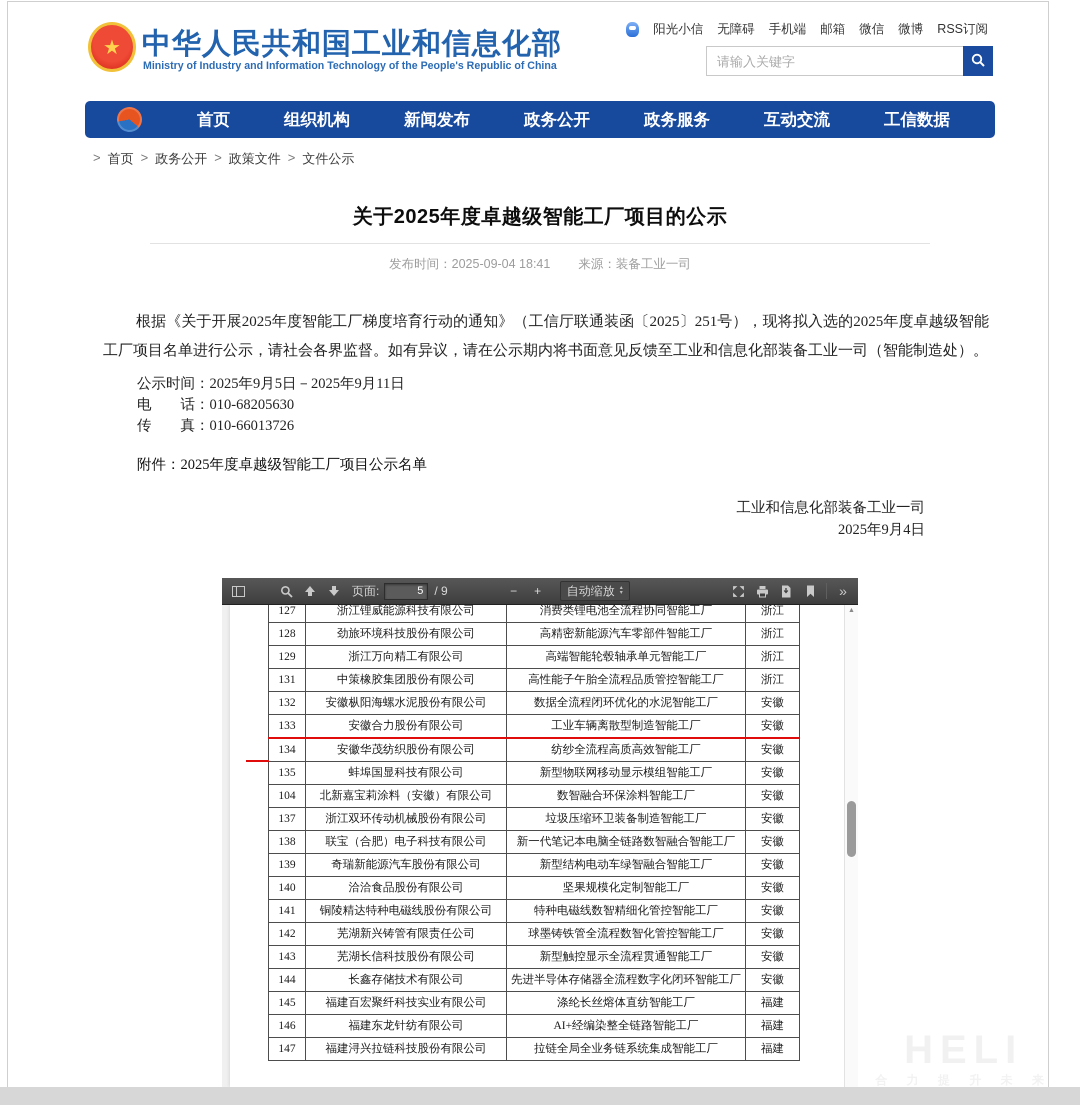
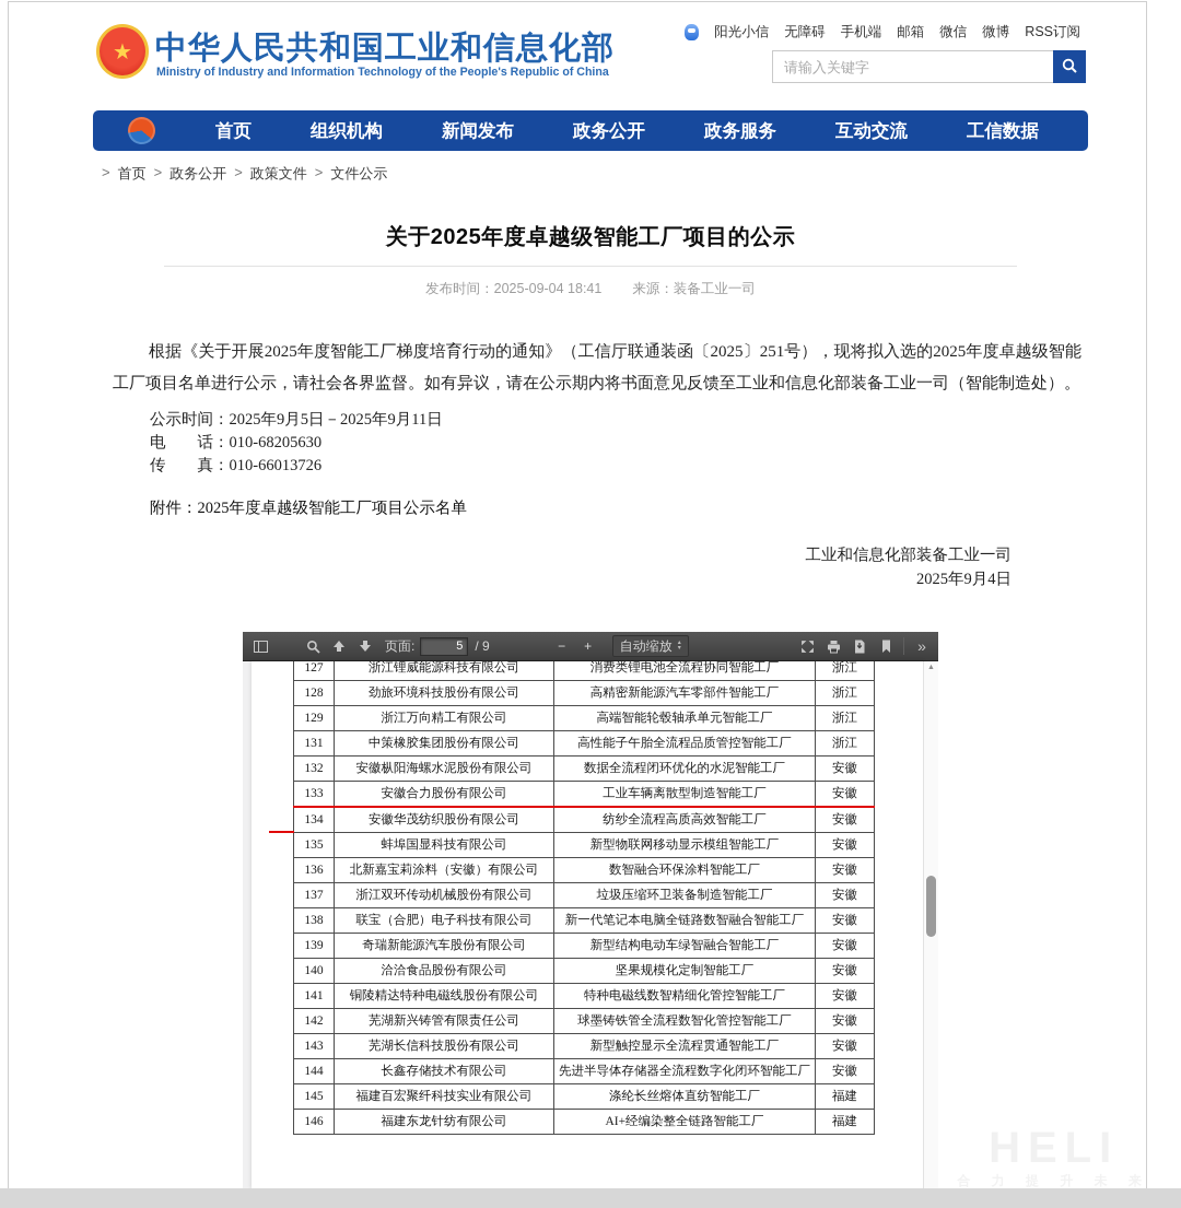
  ★
  中华人民共和国工业和信息化部
  Ministry of Industry and Information Technology of the People's Republic of China
  阳光小信
  无障碍
  手机端
  邮箱
  微信
  微博
  RSS订阅
  请输入关键字
  首页
  组织机构
  新闻发布
  政务公开
  政务服务
  互动交流
  工信数据
  >
  首页
  >
  政务公开
  >
  政策文件
  >
  文件公示
  关于2025年度卓越级智能工厂项目的公示
  发布时间：2025-09-04 18:41 来源：装备工业一司
  根据《关于开展2025年度智能工厂梯度培育行动的通知》（工信厅联通装函〔2025〕251号），现将拟入选的2025年度卓越级智能工厂项目名单进行公示，请社会各界监督。如有异议，请在公示期内将书面意见反馈至工业和信息化部装备工业一司（智能制造处）。
  公示时间：2025年9月5日－2025年9月11日
  电 话：010-68205630
  传 真：010-66013726
  附件：2025年度卓越级智能工厂项目公示名单
  工业和信息化部装备工业一司
  2025年9月4日
  页面:
  5
  / 9
  −
  +
  自动缩放
  »
  127	浙江锂威能源科技有限公司	消费类锂电池全流程协同智能工厂	浙江
  128	劲旅环境科技股份有限公司	高精密新能源汽车零部件智能工厂	浙江
  129	浙江万向精工有限公司	高端智能轮毂轴承单元智能工厂	浙江
  131	中策橡胶集团股份有限公司	高性能子午胎全流程品质管控智能工厂	浙江
  132	安徽枞阳海螺水泥股份有限公司	数据全流程闭环优化的水泥智能工厂	安徽
  133	安徽合力股份有限公司	工业车辆离散型制造智能工厂	安徽
  134	安徽华茂纺织股份有限公司	纺纱全流程高质高效智能工厂	安徽
  135	蚌埠国显科技有限公司	新型物联网移动显示模组智能工厂	安徽
- 104	北新嘉宝莉涂料（安徽）有限公司	数智融合环保涂料智能工厂	安徽
+ 136	北新嘉宝莉涂料（安徽）有限公司	数智融合环保涂料智能工厂	安徽
  137	浙江双环传动机械股份有限公司	垃圾压缩环卫装备制造智能工厂	安徽
  138	联宝（合肥）电子科技有限公司	新一代笔记本电脑全链路数智融合智能工厂	安徽
  139	奇瑞新能源汽车股份有限公司	新型结构电动车绿智融合智能工厂	安徽
  140	洽洽食品股份有限公司	坚果规模化定制智能工厂	安徽
  141	铜陵精达特种电磁线股份有限公司	特种电磁线数智精细化管控智能工厂	安徽
  142	芜湖新兴铸管有限责任公司	球墨铸铁管全流程数智化管控智能工厂	安徽
  143	芜湖长信科技股份有限公司	新型触控显示全流程贯通智能工厂	安徽
  144	长鑫存储技术有限公司	先进半导体存储器全流程数字化闭环智能工厂	安徽
  145	福建百宏聚纤科技实业有限公司	涤纶长丝熔体直纺智能工厂	福建
  146	福建东龙针纺有限公司	AI+经编染整全链路智能工厂	福建
- 147	福建浔兴拉链科技股份有限公司	拉链全局全业务链系统集成智能工厂	福建
  合 力 提 升 未 来
